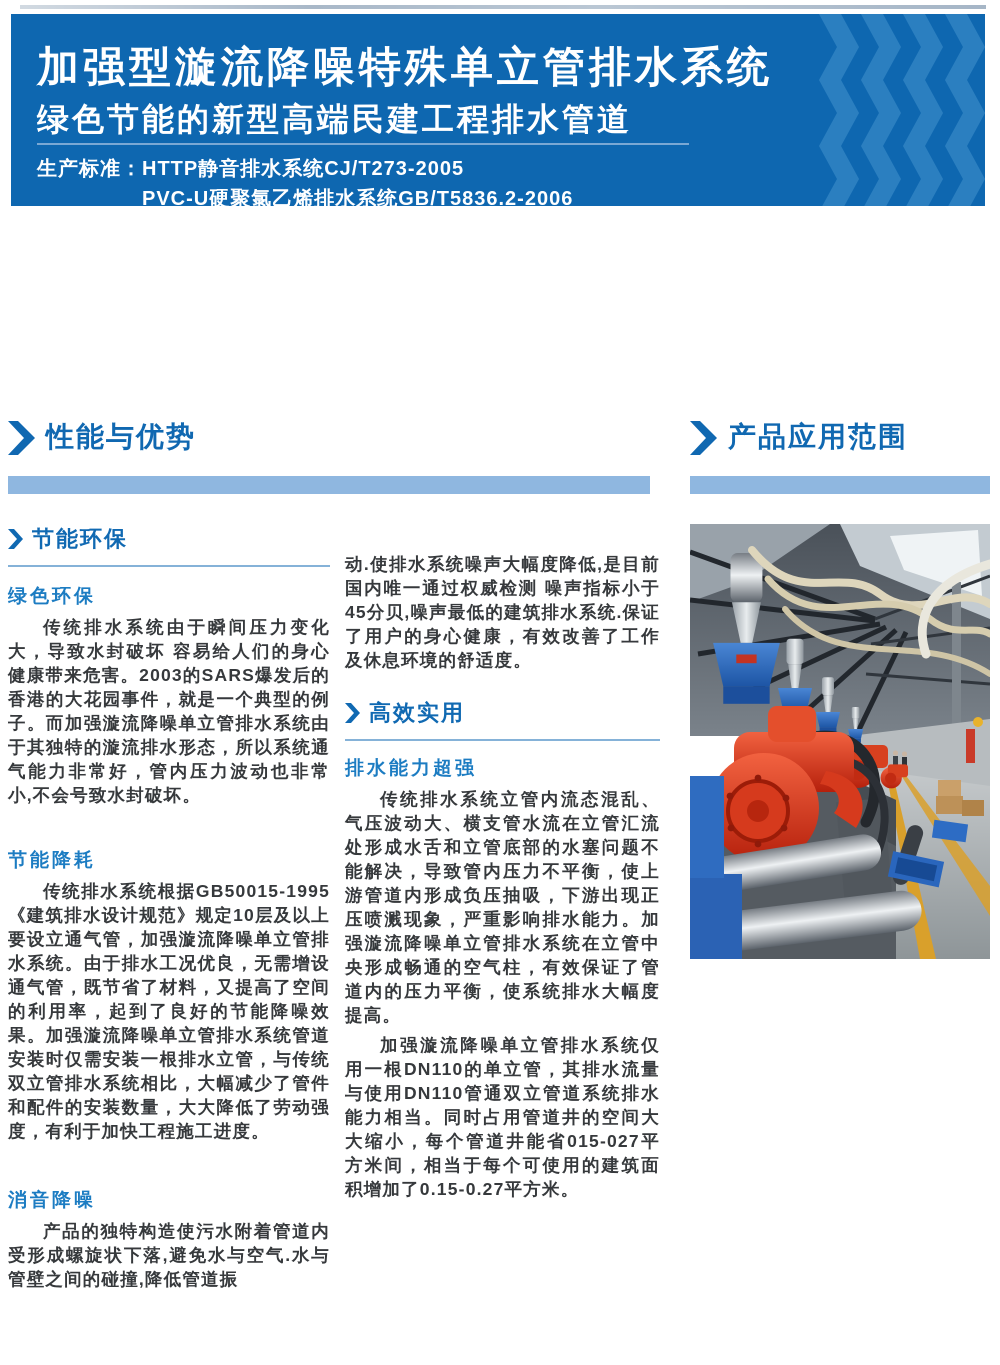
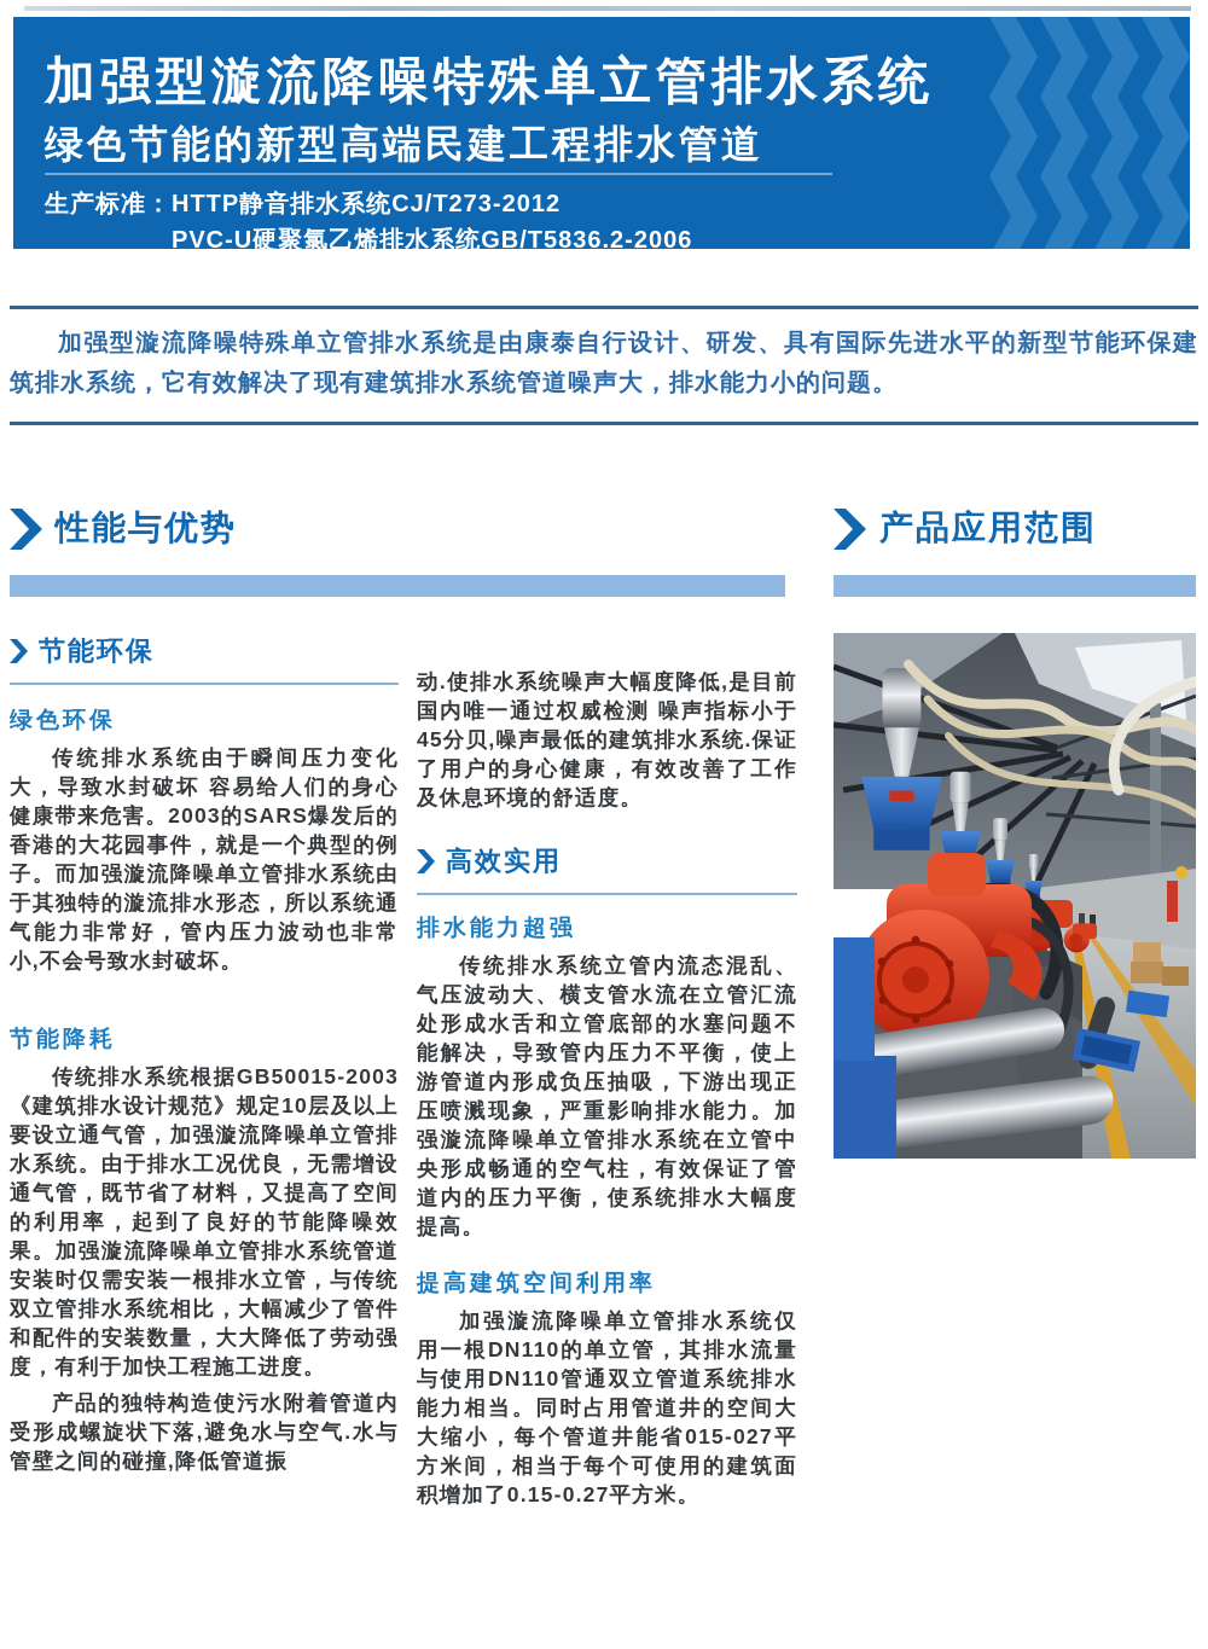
  加强型漩流降噪特殊单立管排水系统
  绿色节能的新型高端民建工程排水管道
  生产标准：
- HTTP静音排水系统CJ/T273-2005
+ HTTP静音排水系统CJ/T273-2012
  PVC-U硬聚氯乙烯排水系统GB/T5836.2-2006
+ 加强型漩流降噪特殊单立管排水系统是由康泰自行设计、研发、具有国际先进水平的新型节能环保建筑排水系统，它有效解决了现有建筑排水系统管道噪声大，排水能力小的问题。
  性能与优势
  节能环保
  绿色环保
  传统排水系统由于瞬间压力变化大，导致水封破坏 容易给人们的身心健康带来危害。2003的SARS爆发后的香港的大花园事件，就是一个典型的例子。而加强漩流降噪单立管排水系统由于其独特的漩流排水形态，所以系统通气能力非常好，管内压力波动也非常小,不会号致水封破坏。
  节能降耗
- 传统排水系统根据GB50015-1995《建筑排水设计规范》规定10层及以上要设立通气管，加强漩流降噪单立管排水系统。由于排水工况优良，无需增设通气管，既节省了材料，又提高了空间的利用率，起到了良好的节能降噪效果。加强漩流降噪单立管排水系统管道安装时仅需安装一根排水立管，与传统双立管排水系统相比，大幅减少了管件和配件的安装数量，大大降低了劳动强度，有利于加快工程施工进度。
+ 传统排水系统根据GB50015-2003《建筑排水设计规范》规定10层及以上要设立通气管，加强漩流降噪单立管排水系统。由于排水工况优良，无需增设通气管，既节省了材料，又提高了空间的利用率，起到了良好的节能降噪效果。加强漩流降噪单立管排水系统管道安装时仅需安装一根排水立管，与传统双立管排水系统相比，大幅减少了管件和配件的安装数量，大大降低了劳动强度，有利于加快工程施工进度。
- 消音降噪
  产品的独特构造使污水附着管道内受形成螺旋状下落,避免水与空气.水与管壁之间的碰撞,降低管道振
  动.使排水系统噪声大幅度降低,是目前国内唯一通过权威检测 噪声指标小于45分贝,噪声最低的建筑排水系统.保证了用户的身心健康，有效改善了工作及休息环境的舒适度。
  高效实用
  排水能力超强
  传统排水系统立管内流态混乱、气压波动大、横支管水流在立管汇流处形成水舌和立管底部的水塞问题不能解决，导致管内压力不平衡，使上游管道内形成负压抽吸，下游出现正压喷溅现象，严重影响排水能力。加强漩流降噪单立管排水系统在立管中央形成畅通的空气柱，有效保证了管道内的压力平衡，使系统排水大幅度提高。
+ 提高建筑空间利用率
  加强漩流降噪单立管排水系统仅用一根DN110的单立管，其排水流量与使用DN110管通双立管道系统排水能力相当。同时占用管道井的空间大大缩小，每个管道井能省015-027平方米间，相当于每个可使用的建筑面积增加了0.15-0.27平方米。
  产品应用范围
